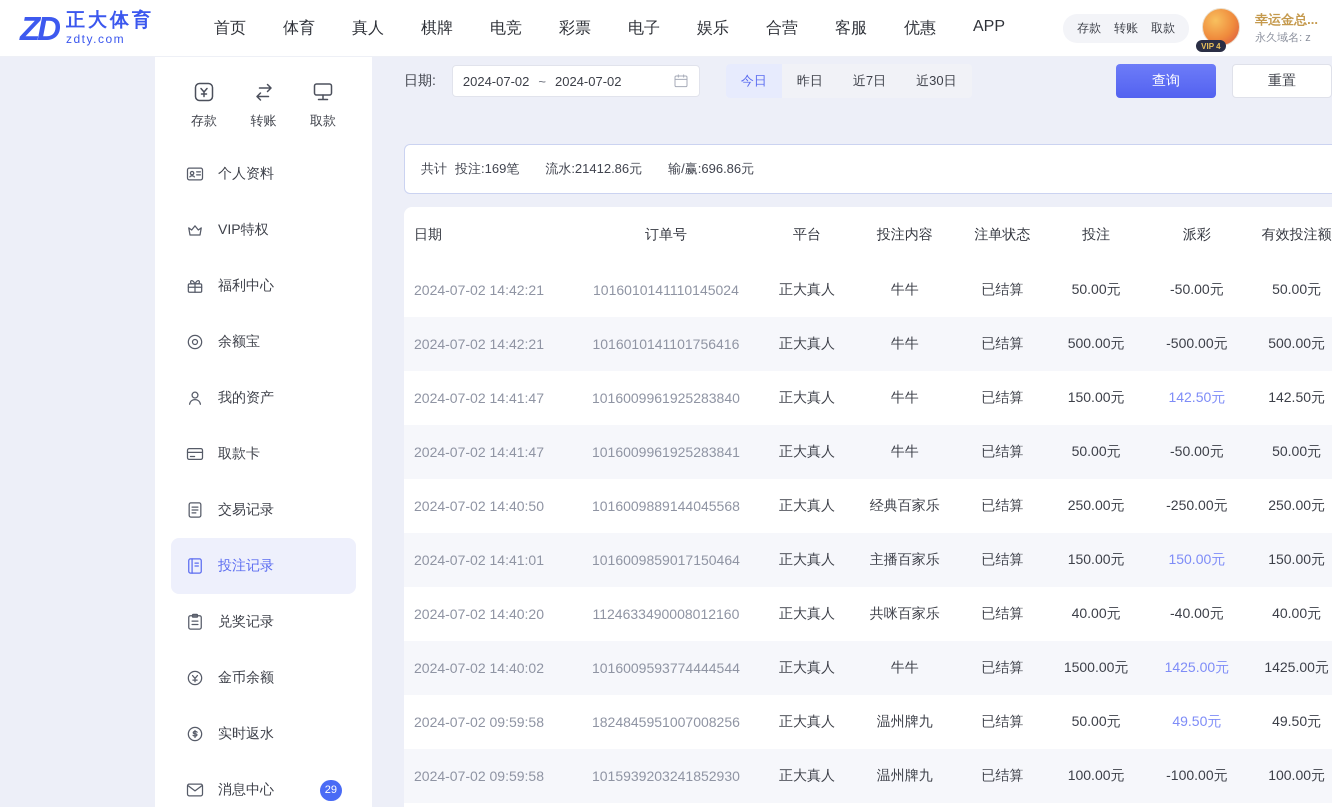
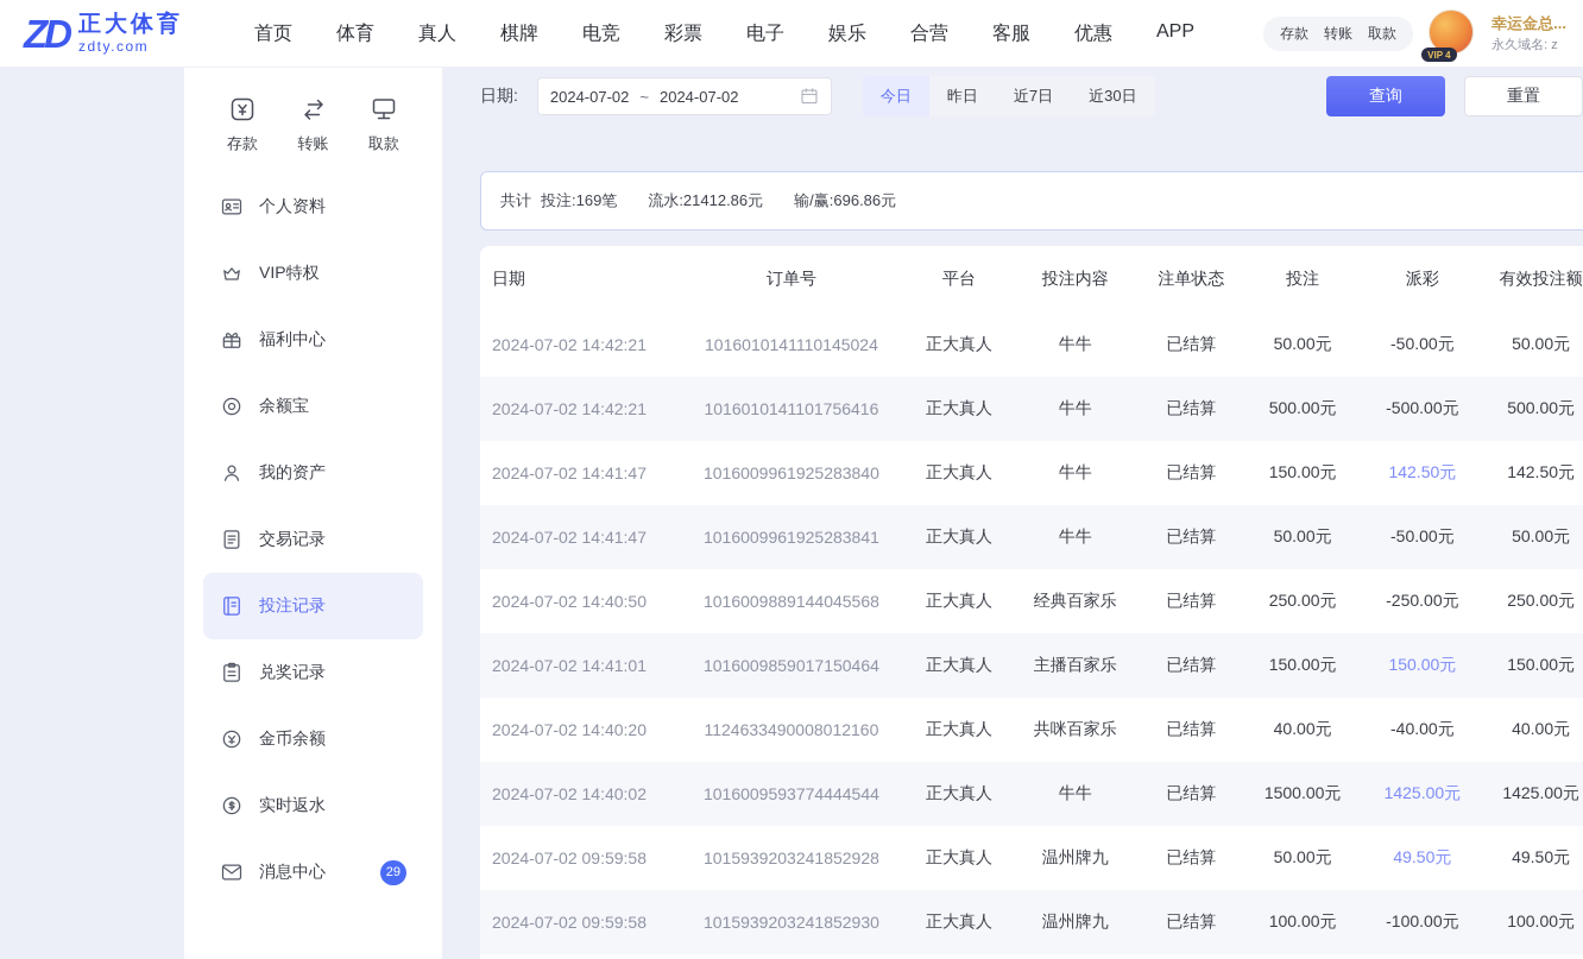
  ZD
  正大体育
  zdty.com
  首页
  体育
  真人
  棋牌
  电竞
  彩票
  电子
  娱乐
  合营
  客服
  优惠
  APP
  存款
  转账
  取款
  VIP 4
  幸运金总...
  永久域名: z
  存款
  转账
  取款
  个人资料
  VIP特权
  福利中心
  余额宝
  我的资产
- 取款卡
  交易记录
  投注记录
  兑奖记录
  金币余额
  实时返水
  消息中心
  29
  日期:
  2024-07-02
  ~
  2024-07-02
  今日
  昨日
  近7日
  近30日
  查询
  重置
  共计
  投注:169笔
  流水:21412.86元
  输/赢:696.86元
  日期	订单号	平台	投注内容	注单状态	投注	派彩	有效投注额
  2024-07-02 14:42:21	1016010141110145024	正大真人	牛牛	已结算	50.00元	-50.00元	50.00元
  2024-07-02 14:42:21	1016010141101756416	正大真人	牛牛	已结算	500.00元	-500.00元	500.00元
  2024-07-02 14:41:47	1016009961925283840	正大真人	牛牛	已结算	150.00元	142.50元	142.50元
  2024-07-02 14:41:47	1016009961925283841	正大真人	牛牛	已结算	50.00元	-50.00元	50.00元
  2024-07-02 14:40:50	1016009889144045568	正大真人	经典百家乐	已结算	250.00元	-250.00元	250.00元
  2024-07-02 14:41:01	1016009859017150464	正大真人	主播百家乐	已结算	150.00元	150.00元	150.00元
  2024-07-02 14:40:20	1124633490008012160	正大真人	共咪百家乐	已结算	40.00元	-40.00元	40.00元
  2024-07-02 14:40:02	1016009593774444544	正大真人	牛牛	已结算	1500.00元	1425.00元	1425.00元
- 2024-07-02 09:59:58	1824845951007008256	正大真人	温州牌九	已结算	50.00元	49.50元	49.50元
+ 2024-07-02 09:59:58	1015939203241852928	正大真人	温州牌九	已结算	50.00元	49.50元	49.50元
  2024-07-02 09:59:58	1015939203241852930	正大真人	温州牌九	已结算	100.00元	-100.00元	100.00元
